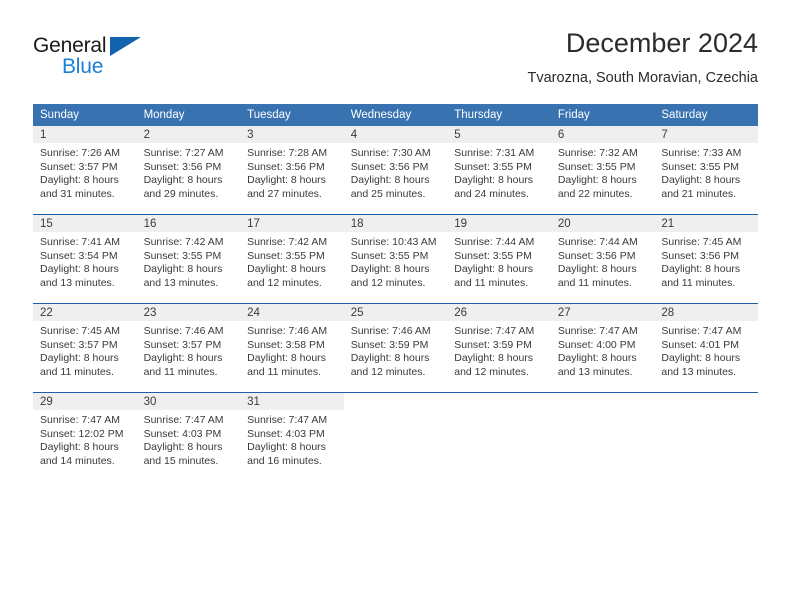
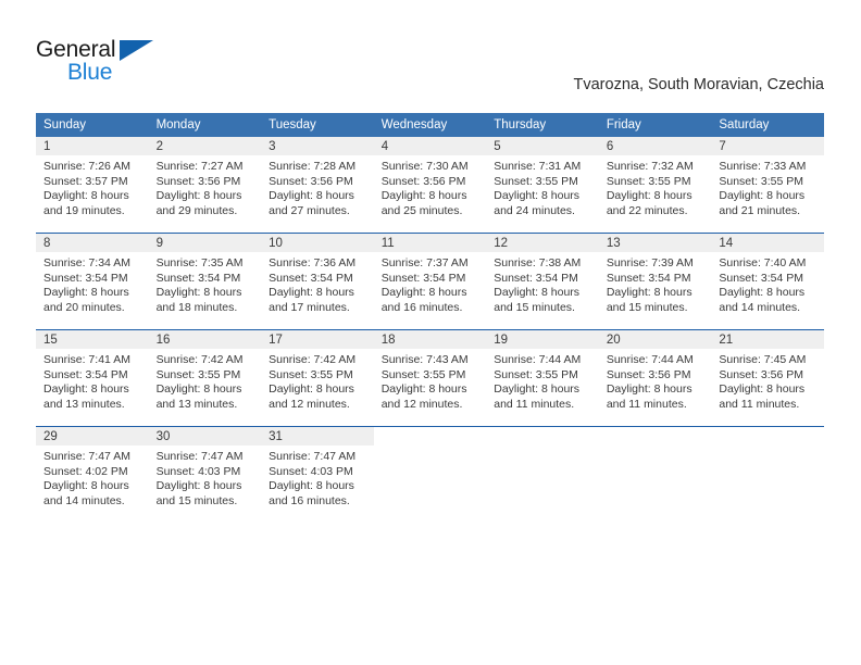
  General
  Blue
- December 2024
  Tvarozna, South Moravian, Czechia
  Sunday	Monday	Tuesday	Wednesday	Thursday	Friday	Saturday
- 1Sunrise: 7:26 AMSunset: 3:57 PMDaylight: 8 hoursand 31 minutes.	2Sunrise: 7:27 AMSunset: 3:56 PMDaylight: 8 hoursand 29 minutes.	3Sunrise: 7:28 AMSunset: 3:56 PMDaylight: 8 hoursand 27 minutes.	4Sunrise: 7:30 AMSunset: 3:56 PMDaylight: 8 hoursand 25 minutes.	5Sunrise: 7:31 AMSunset: 3:55 PMDaylight: 8 hoursand 24 minutes.	6Sunrise: 7:32 AMSunset: 3:55 PMDaylight: 8 hoursand 22 minutes.	7Sunrise: 7:33 AMSunset: 3:55 PMDaylight: 8 hoursand 21 minutes.
+ 1Sunrise: 7:26 AMSunset: 3:57 PMDaylight: 8 hoursand 19 minutes.	2Sunrise: 7:27 AMSunset: 3:56 PMDaylight: 8 hoursand 29 minutes.	3Sunrise: 7:28 AMSunset: 3:56 PMDaylight: 8 hoursand 27 minutes.	4Sunrise: 7:30 AMSunset: 3:56 PMDaylight: 8 hoursand 25 minutes.	5Sunrise: 7:31 AMSunset: 3:55 PMDaylight: 8 hoursand 24 minutes.	6Sunrise: 7:32 AMSunset: 3:55 PMDaylight: 8 hoursand 22 minutes.	7Sunrise: 7:33 AMSunset: 3:55 PMDaylight: 8 hoursand 21 minutes.
+ 8Sunrise: 7:34 AMSunset: 3:54 PMDaylight: 8 hoursand 20 minutes.	9Sunrise: 7:35 AMSunset: 3:54 PMDaylight: 8 hoursand 18 minutes.	10Sunrise: 7:36 AMSunset: 3:54 PMDaylight: 8 hoursand 17 minutes.	11Sunrise: 7:37 AMSunset: 3:54 PMDaylight: 8 hoursand 16 minutes.	12Sunrise: 7:38 AMSunset: 3:54 PMDaylight: 8 hoursand 15 minutes.	13Sunrise: 7:39 AMSunset: 3:54 PMDaylight: 8 hoursand 15 minutes.	14Sunrise: 7:40 AMSunset: 3:54 PMDaylight: 8 hoursand 14 minutes.
- 15Sunrise: 7:41 AMSunset: 3:54 PMDaylight: 8 hoursand 13 minutes.	16Sunrise: 7:42 AMSunset: 3:55 PMDaylight: 8 hoursand 13 minutes.	17Sunrise: 7:42 AMSunset: 3:55 PMDaylight: 8 hoursand 12 minutes.	18Sunrise: 10:43 AMSunset: 3:55 PMDaylight: 8 hoursand 12 minutes.	19Sunrise: 7:44 AMSunset: 3:55 PMDaylight: 8 hoursand 11 minutes.	20Sunrise: 7:44 AMSunset: 3:56 PMDaylight: 8 hoursand 11 minutes.	21Sunrise: 7:45 AMSunset: 3:56 PMDaylight: 8 hoursand 11 minutes.
+ 15Sunrise: 7:41 AMSunset: 3:54 PMDaylight: 8 hoursand 13 minutes.	16Sunrise: 7:42 AMSunset: 3:55 PMDaylight: 8 hoursand 13 minutes.	17Sunrise: 7:42 AMSunset: 3:55 PMDaylight: 8 hoursand 12 minutes.	18Sunrise: 7:43 AMSunset: 3:55 PMDaylight: 8 hoursand 12 minutes.	19Sunrise: 7:44 AMSunset: 3:55 PMDaylight: 8 hoursand 11 minutes.	20Sunrise: 7:44 AMSunset: 3:56 PMDaylight: 8 hoursand 11 minutes.	21Sunrise: 7:45 AMSunset: 3:56 PMDaylight: 8 hoursand 11 minutes.
- 22Sunrise: 7:45 AMSunset: 3:57 PMDaylight: 8 hoursand 11 minutes.	23Sunrise: 7:46 AMSunset: 3:57 PMDaylight: 8 hoursand 11 minutes.	24Sunrise: 7:46 AMSunset: 3:58 PMDaylight: 8 hoursand 11 minutes.	25Sunrise: 7:46 AMSunset: 3:59 PMDaylight: 8 hoursand 12 minutes.	26Sunrise: 7:47 AMSunset: 3:59 PMDaylight: 8 hoursand 12 minutes.	27Sunrise: 7:47 AMSunset: 4:00 PMDaylight: 8 hoursand 13 minutes.	28Sunrise: 7:47 AMSunset: 4:01 PMDaylight: 8 hoursand 13 minutes.
- 29Sunrise: 7:47 AMSunset: 12:02 PMDaylight: 8 hoursand 14 minutes.	30Sunrise: 7:47 AMSunset: 4:03 PMDaylight: 8 hoursand 15 minutes.	31Sunrise: 7:47 AMSunset: 4:03 PMDaylight: 8 hoursand 16 minutes.
+ 29Sunrise: 7:47 AMSunset: 4:02 PMDaylight: 8 hoursand 14 minutes.	30Sunrise: 7:47 AMSunset: 4:03 PMDaylight: 8 hoursand 15 minutes.	31Sunrise: 7:47 AMSunset: 4:03 PMDaylight: 8 hoursand 16 minutes.
